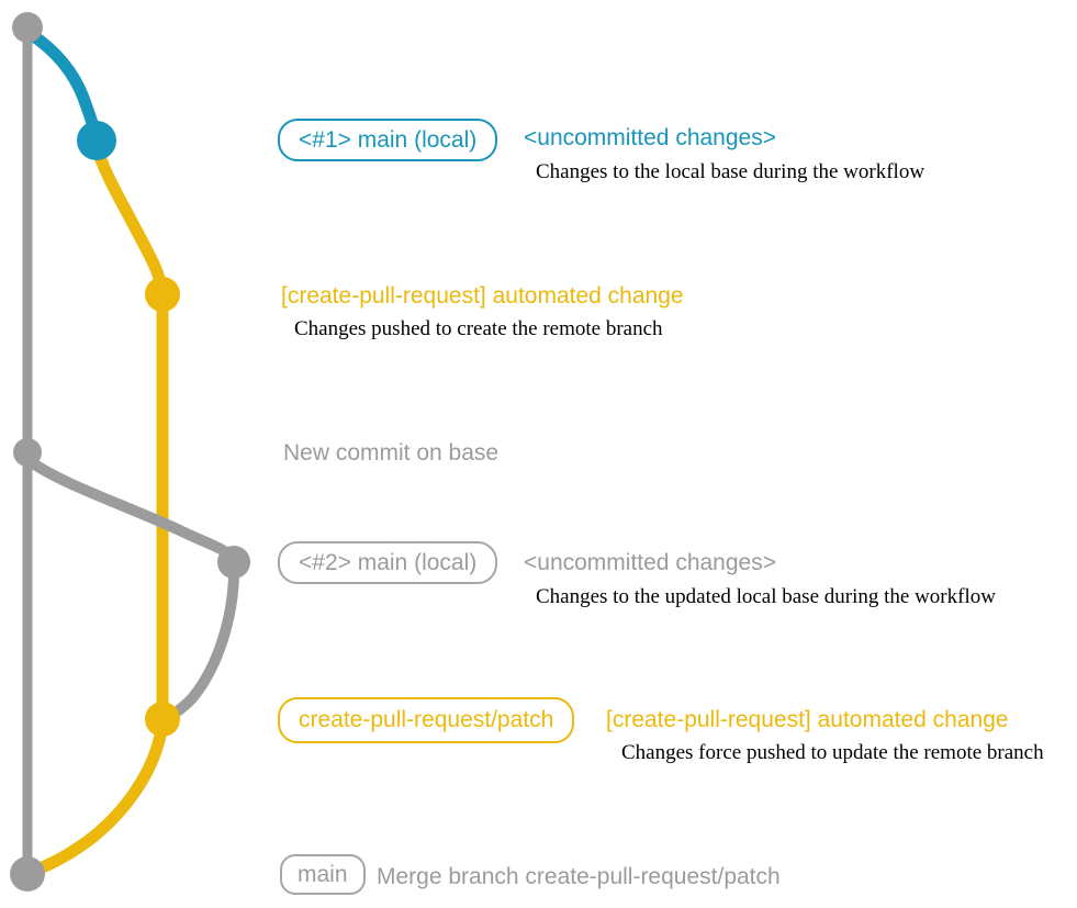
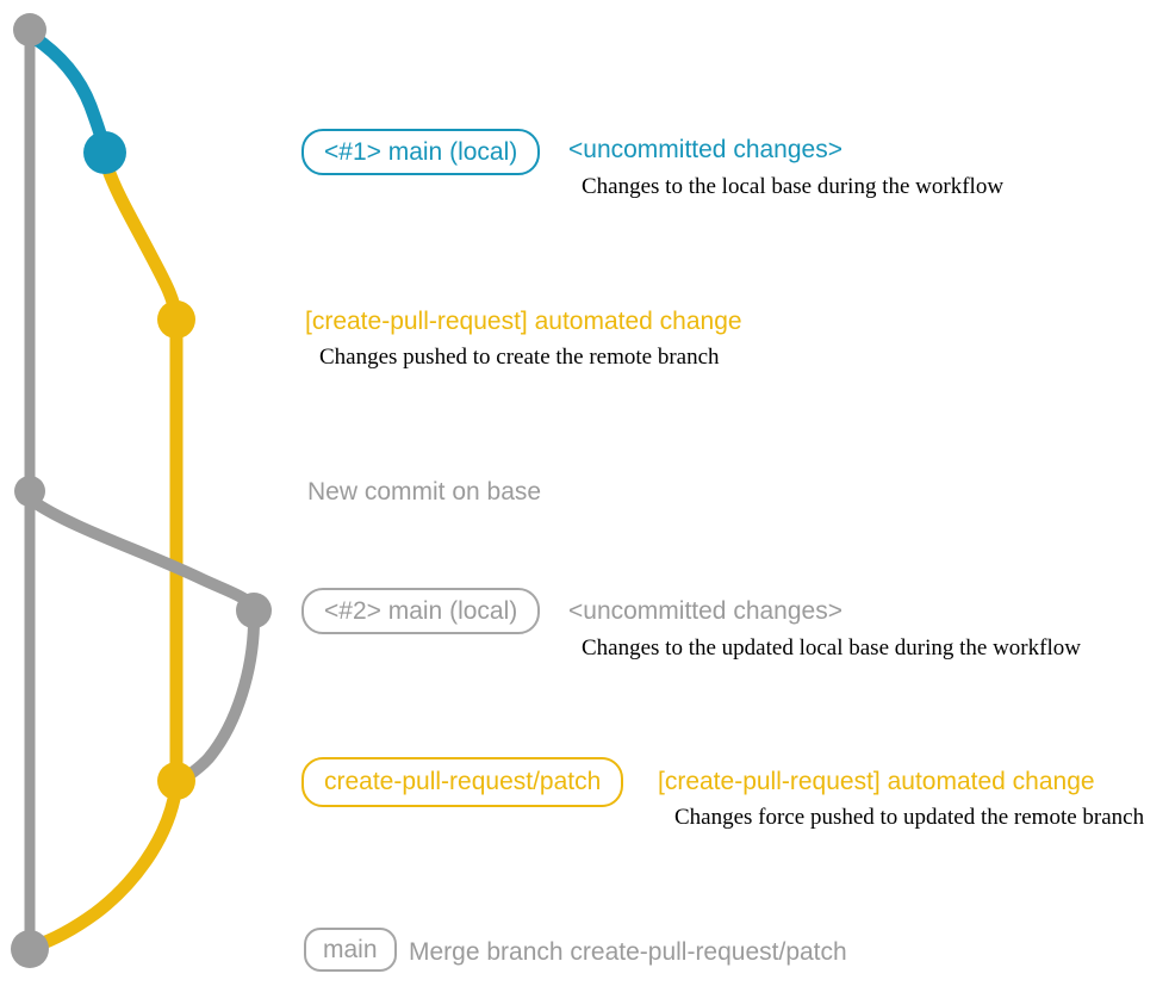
  <#1> main (local)
  <uncommitted changes>
  Changes to the local base during the workflow
  [create-pull-request] automated change
  Changes pushed to create the remote branch
  New commit on base
  <#2> main (local)
  <uncommitted changes>
  Changes to the updated local base during the workflow
  create-pull-request/patch
  [create-pull-request] automated change
- Changes force pushed to update the remote branch
+ Changes force pushed to updated the remote branch
  main
  Merge branch create-pull-request/patch
